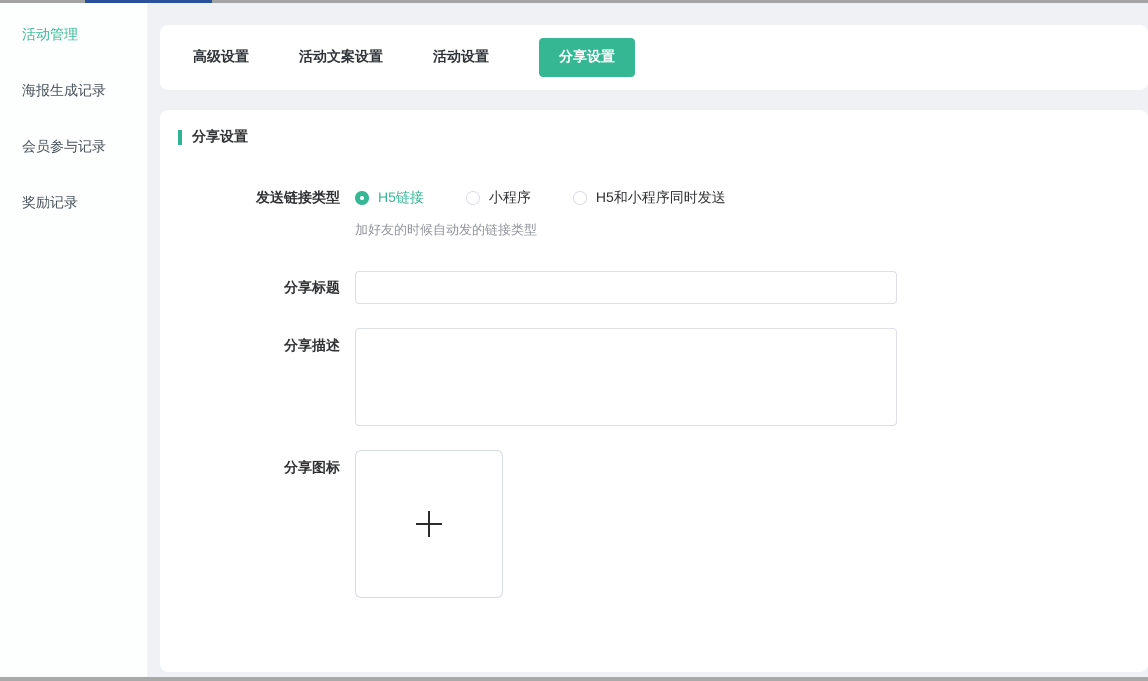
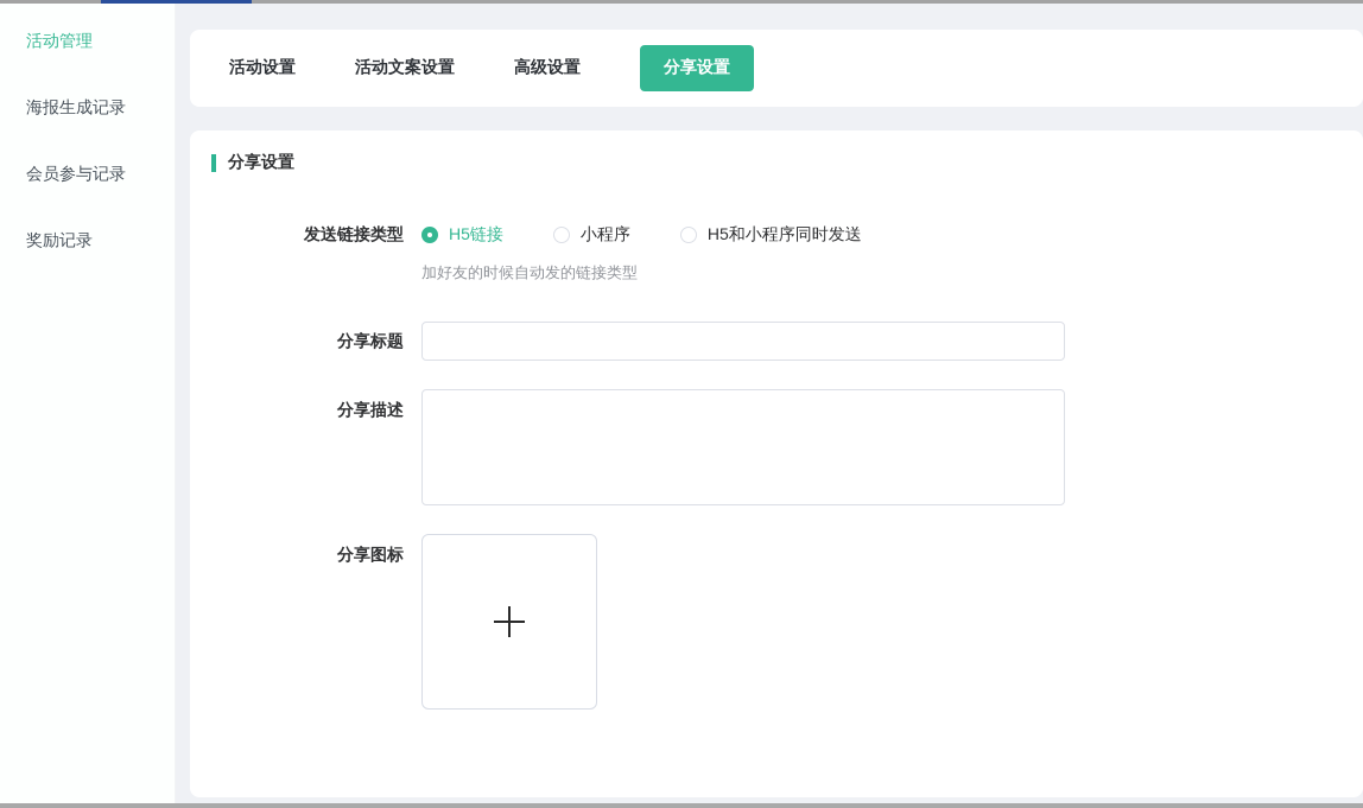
  活动管理
  海报生成记录
  会员参与记录
  奖励记录
- 高级设置
+ 活动设置
  活动文案设置
- 活动设置
+ 高级设置
  分享设置
  分享设置
  发送链接类型
  H5链接
  小程序
  H5和小程序同时发送
  加好友的时候自动发的链接类型
  分享标题
  分享描述
  分享图标
